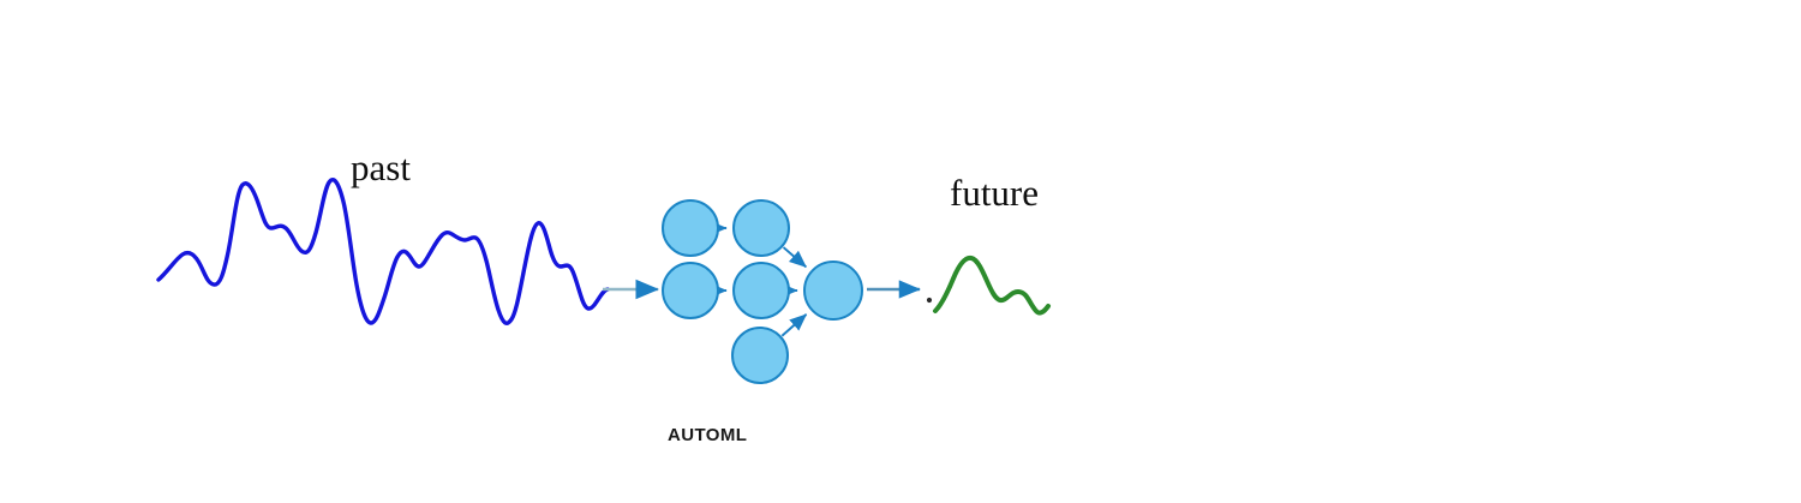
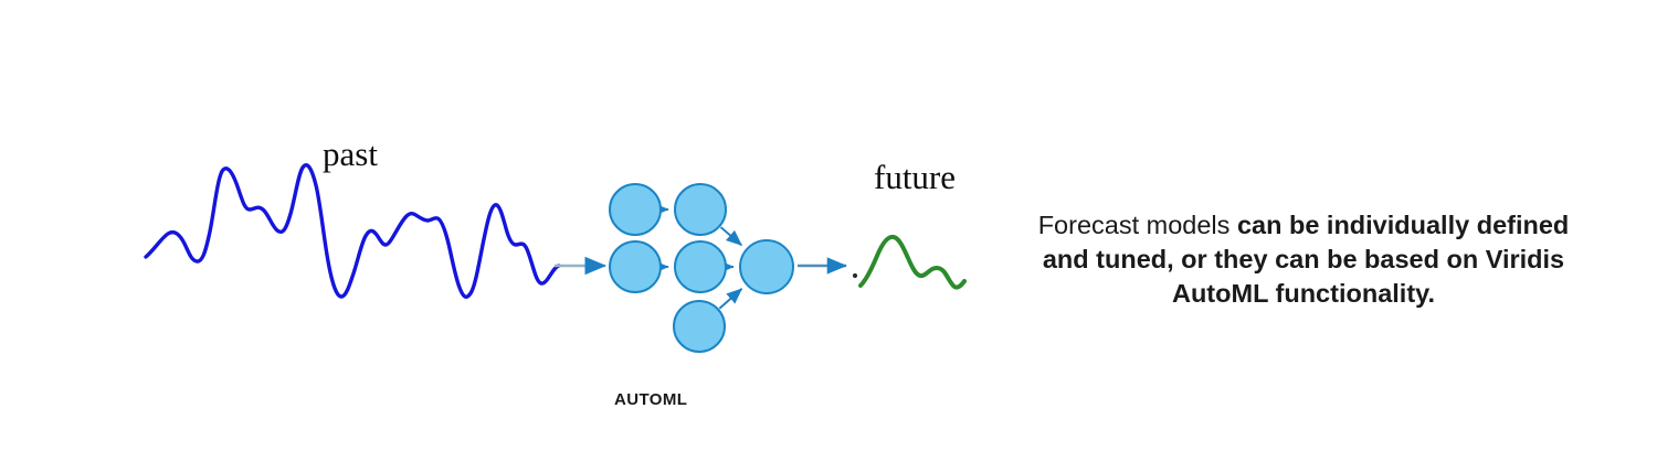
  past
  future
  AUTOML
+ Forecast models can be individually defined and tuned, or they can be based on Viridis AutoML functionality.
